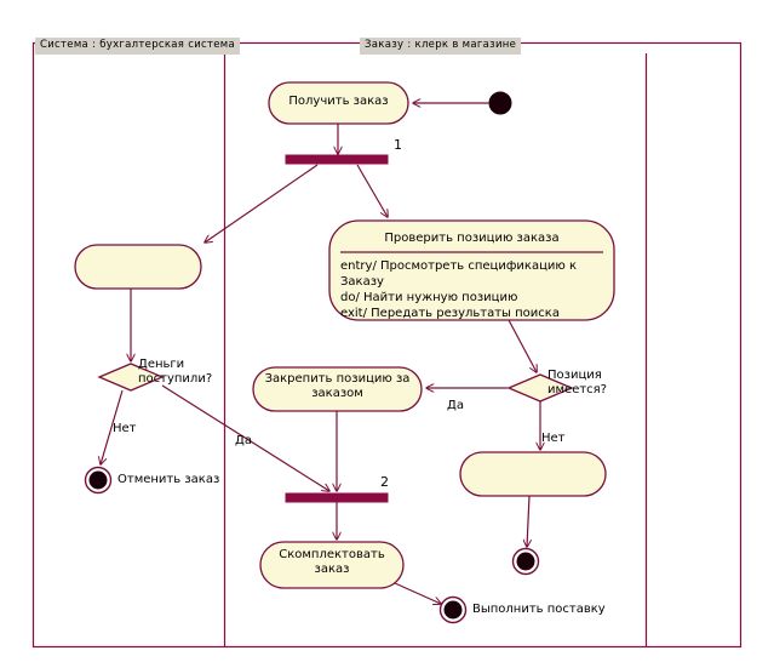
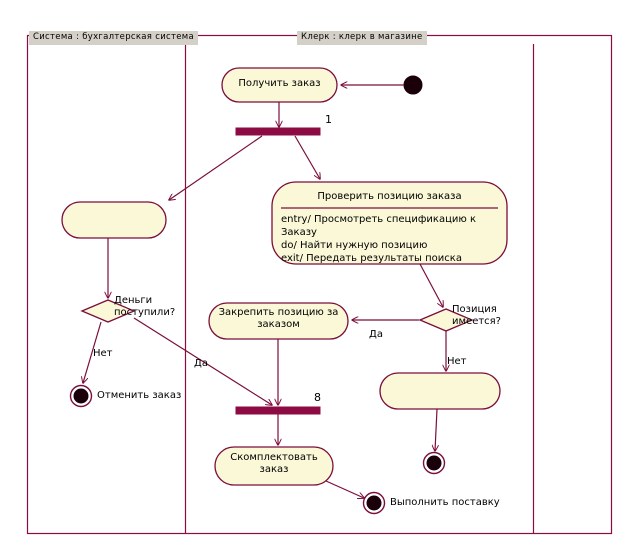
  Система : бухгалтерская система
- Заказу : клерк в магазине
+ Клерк : клерк в магазине
  Получить заказ
  Проверить позицию заказа
  entry/ Просмотреть спецификацию к Заказу
  do/ Найти нужную позицию
  exit/ Передать результаты поиска
  Деньги
  поступили?
  Позиция
  имеется?
  Закрепить позицию за
  заказом
  Отменить заказ
  Скомплектовать
  заказ
  Выполнить поставку
  1
- 2
+ 8
  Нет
  Да
  Да
  Нет
